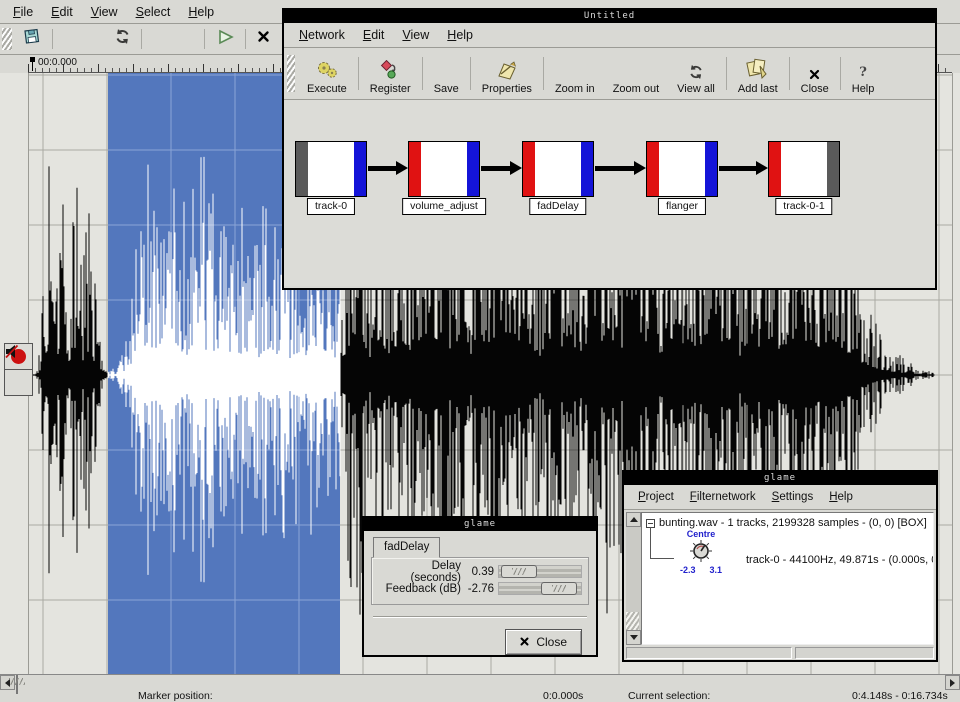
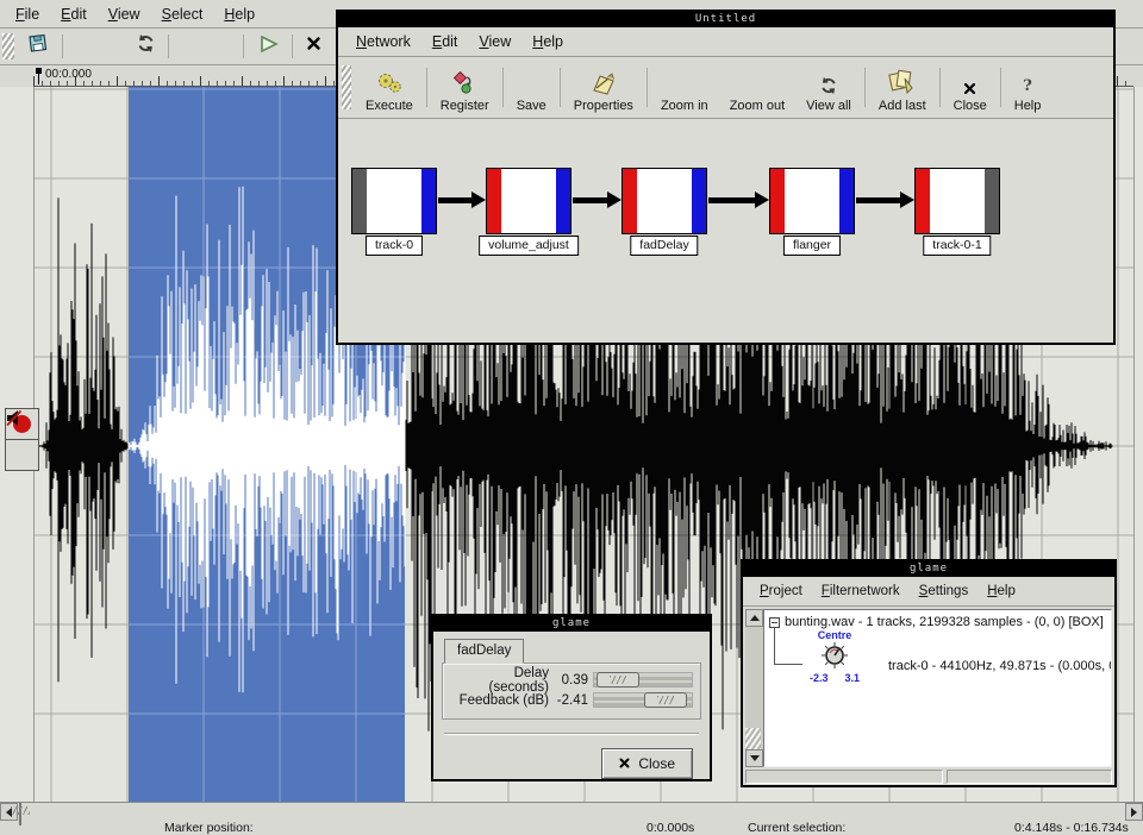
  File
  Edit
  View
  Select
  Help
  00:0.000
  Marker position:
  0:0.000s
  Current selection:
  0:4.148s - 0:16.734s
  Untitled
  Network
  Edit
  View
  Help
  Execute
  Register
  Save
  Properties
  Zoom in
  Zoom out
  View all
  Add last
  Close
  ?
  Help
  track-0
  volume_adjust
  fadDelay
  flanger
  track-0-1
  glame
  fadDelay
  Delay (seconds)
  0.39
  Feedback (dB)
- -2.76
+ -2.41
  Close
  glame
  Project
  Filternetwork
  Settings
  Help
  bunting.wav - 1 tracks, 2199328 samples - (0, 0) [BOX]
  Centre
  -2.3
  3.1
  track-0 - 44100Hz, 49.871s - (0.000s,
